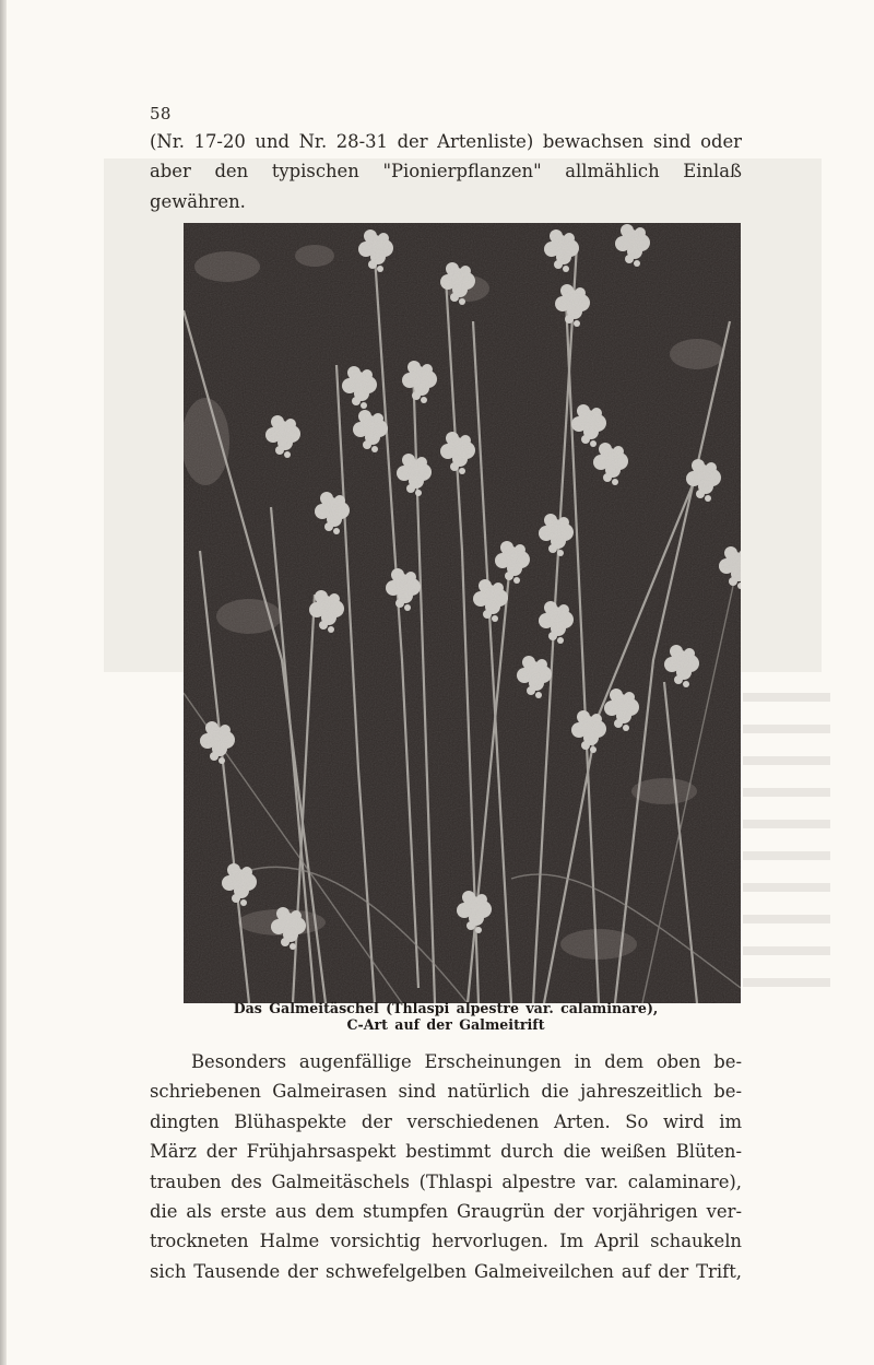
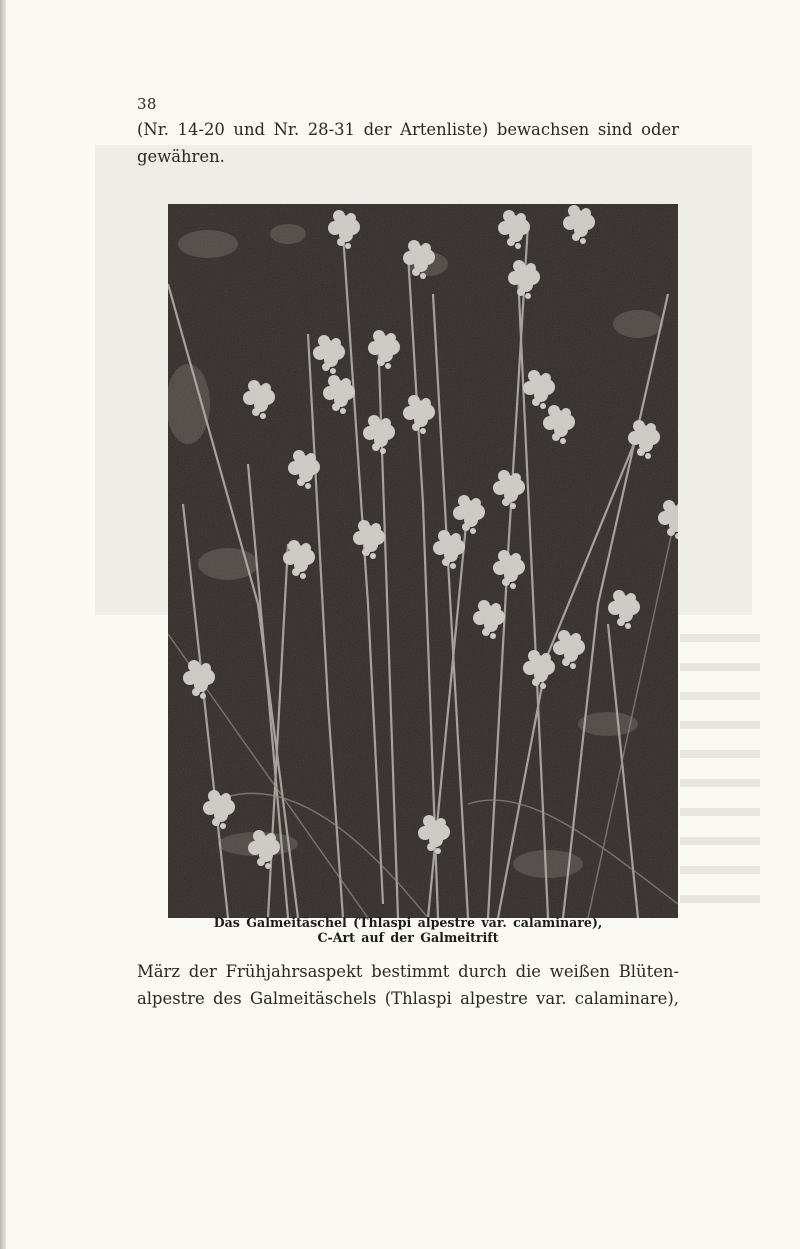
- 58
+ 38
- (Nr. 17-20 und Nr. 28-31 der Artenliste) bewachsen sind oder
+ (Nr. 14-20 und Nr. 28-31 der Artenliste) bewachsen sind oder
- aber den typischen "Pionierpflanzen" allmählich Einlaß
  gewähren.
  Das Galmeitäschel (Thlaspi alpestre var. calaminare),
  C-Art auf der Galmeitrift
- Besonders augenfällige Erscheinungen in dem oben be-
- schriebenen Galmeirasen sind natürlich die jahreszeitlich be-
- dingten Blühaspekte der verschiedenen Arten. So wird im
  März der Frühjahrsaspekt bestimmt durch die weißen Blüten-
- trauben des Galmeitäschels (Thlaspi alpestre var. calaminare),
+ alpestre des Galmeitäschels (Thlaspi alpestre var. calaminare),
- die als erste aus dem stumpfen Graugrün der vorjährigen ver-
- trockneten Halme vorsichtig hervorlugen. Im April schaukeln
- sich Tausende der schwefelgelben Galmeiveilchen auf der Trift,
